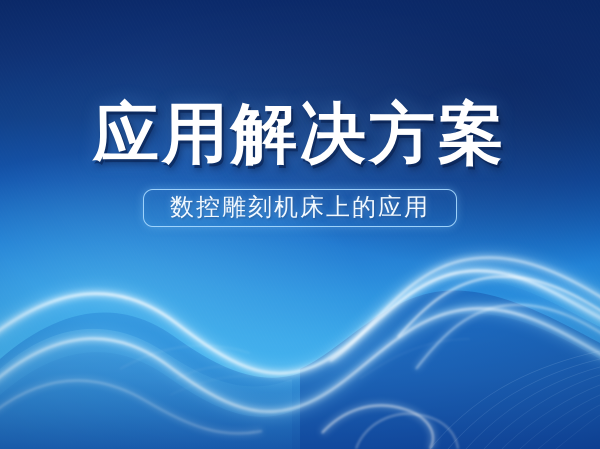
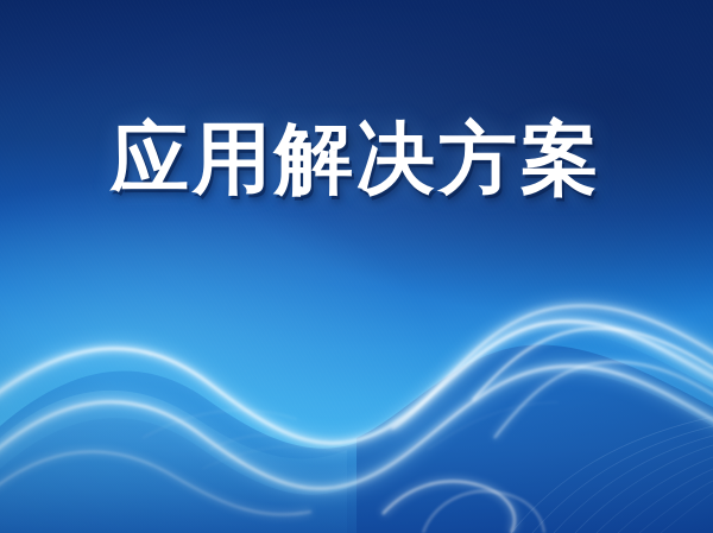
  应用解决方案
- 数控雕刻机床上的应用
